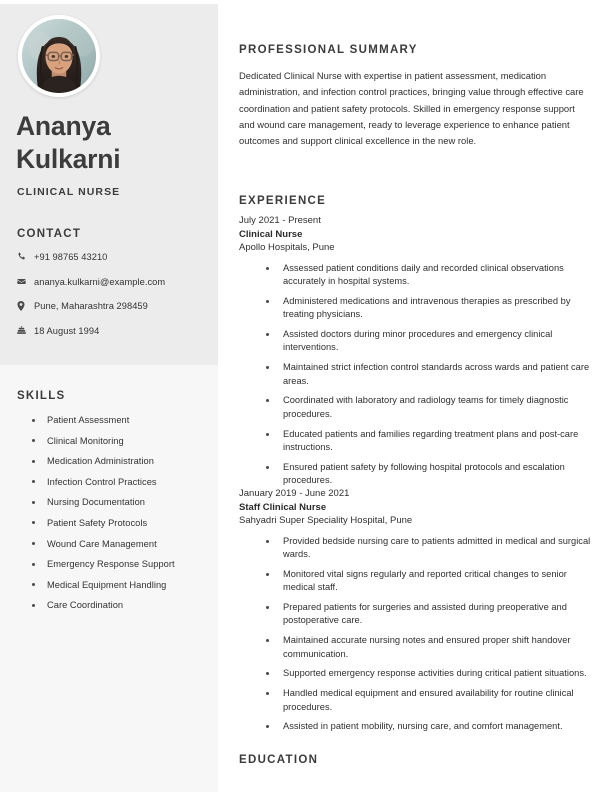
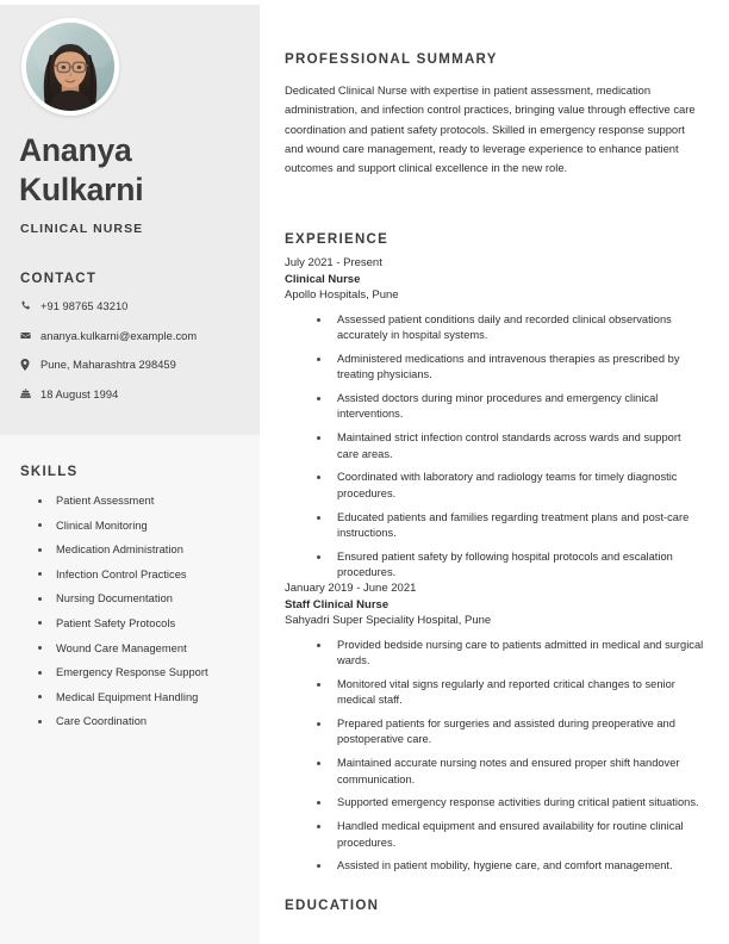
  Ananya Kulkarni
  CLINICAL NURSE
  CONTACT
  +91 98765 43210
  ananya.kulkarni@example.com
  Pune, Maharashtra 298459
  18 August 1994
  SKILLS
  Patient Assessment
  Clinical Monitoring
  Medication Administration
  Infection Control Practices
  Nursing Documentation
  Patient Safety Protocols
  Wound Care Management
  Emergency Response Support
  Medical Equipment Handling
  Care Coordination
  PROFESSIONAL SUMMARY
  Dedicated Clinical Nurse with expertise in patient assessment, medication administration, and infection control practices, bringing value through effective care coordination and patient safety protocols. Skilled in emergency response support and wound care management, ready to leverage experience to enhance patient outcomes and support clinical excellence in the new role.
  EXPERIENCE
  July 2021 - Present
  Clinical Nurse
  Apollo Hospitals, Pune
  Assessed patient conditions daily and recorded clinical observations accurately in hospital systems.
  Administered medications and intravenous therapies as prescribed by treating physicians.
  Assisted doctors during minor procedures and emergency clinical interventions.
- Maintained strict infection control standards across wards and patient care areas.
+ Maintained strict infection control standards across wards and support care areas.
  Coordinated with laboratory and radiology teams for timely diagnostic procedures.
  Educated patients and families regarding treatment plans and post-care instructions.
  Ensured patient safety by following hospital protocols and escalation procedures.
  January 2019 - June 2021
  Staff Clinical Nurse
  Sahyadri Super Speciality Hospital, Pune
  Provided bedside nursing care to patients admitted in medical and surgical wards.
  Monitored vital signs regularly and reported critical changes to senior medical staff.
  Prepared patients for surgeries and assisted during preoperative and postoperative care.
  Maintained accurate nursing notes and ensured proper shift handover communication.
  Supported emergency response activities during critical patient situations.
  Handled medical equipment and ensured availability for routine clinical procedures.
- Assisted in patient mobility, nursing care, and comfort management.
+ Assisted in patient mobility, hygiene care, and comfort management.
  EDUCATION
